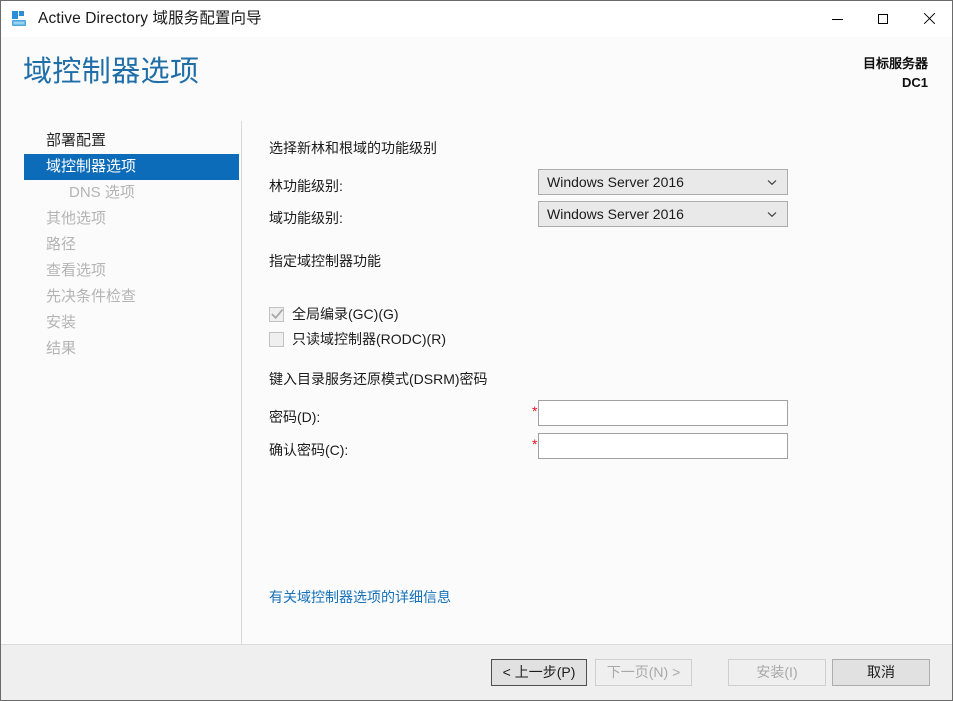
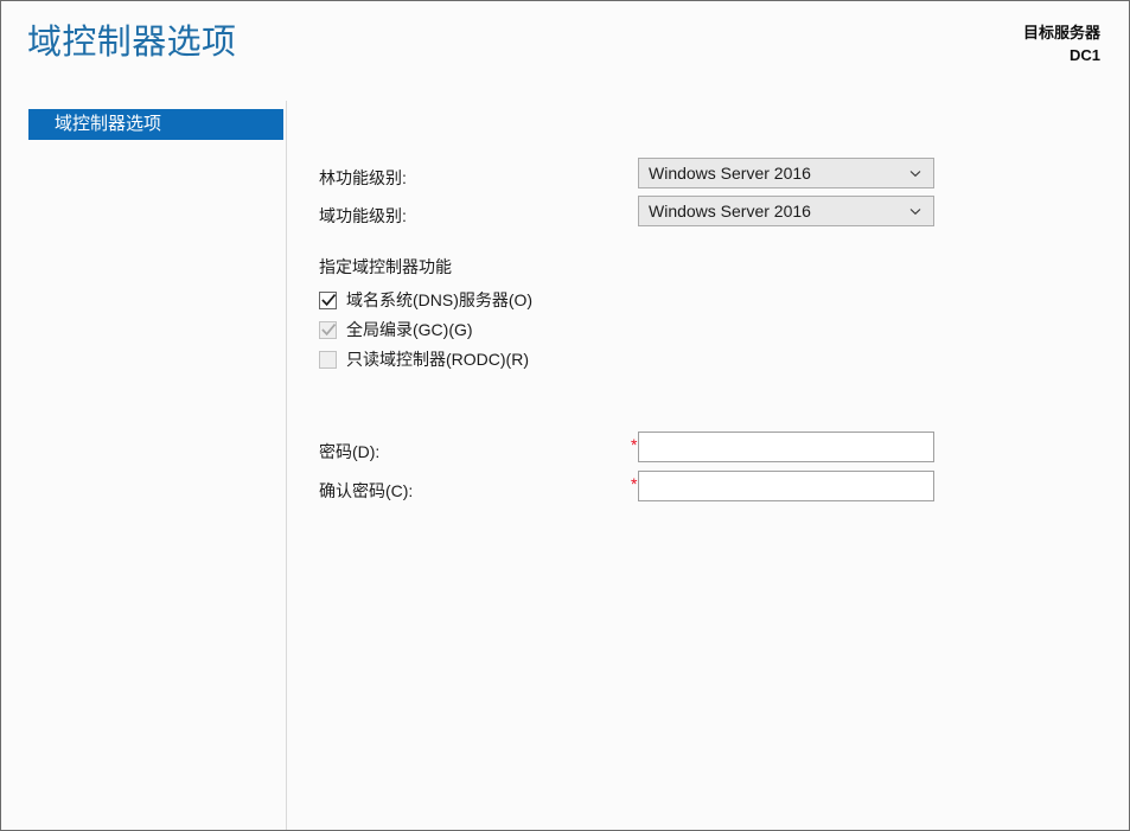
- Active Directory 域服务配置向导
  域控制器选项
  目标服务器
  DC1
- 部署配置
  域控制器选项
- DNS 选项
- 其他选项
- 路径
- 查看选项
- 先决条件检查
- 安装
- 结果
- 选择新林和根域的功能级别
  林功能级别:
  Windows Server 2016
  域功能级别:
  Windows Server 2016
  指定域控制器功能
+ 域名系统(DNS)服务器(O)
  全局编录(GC)(G)
  只读域控制器(RODC)(R)
- 键入目录服务还原模式(DSRM)密码
  密码(D):
  *
  确认密码(C):
  *
- 有关域控制器选项的详细信息
- < 上一步(P)
- 下一页(N) >
- 安装(I)
- 取消
